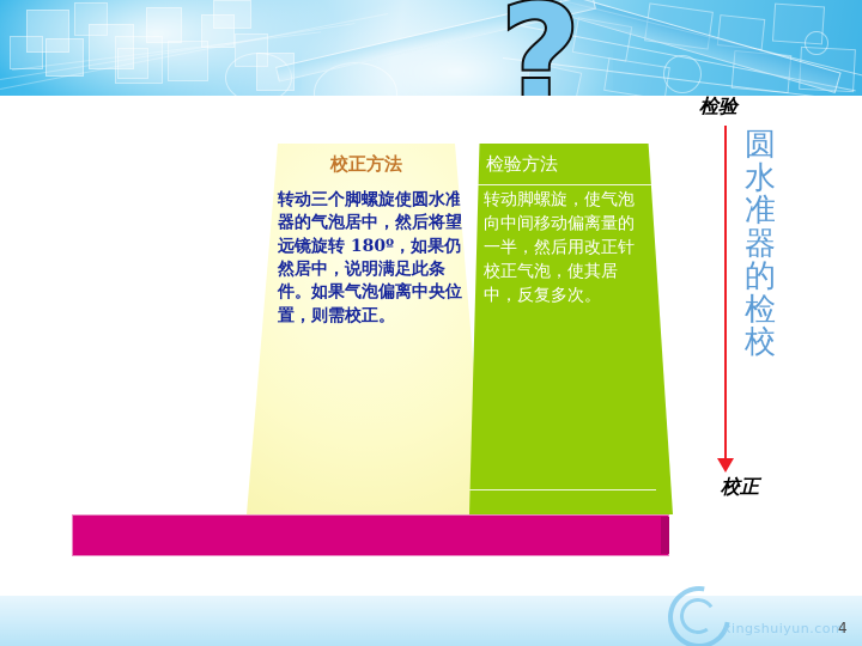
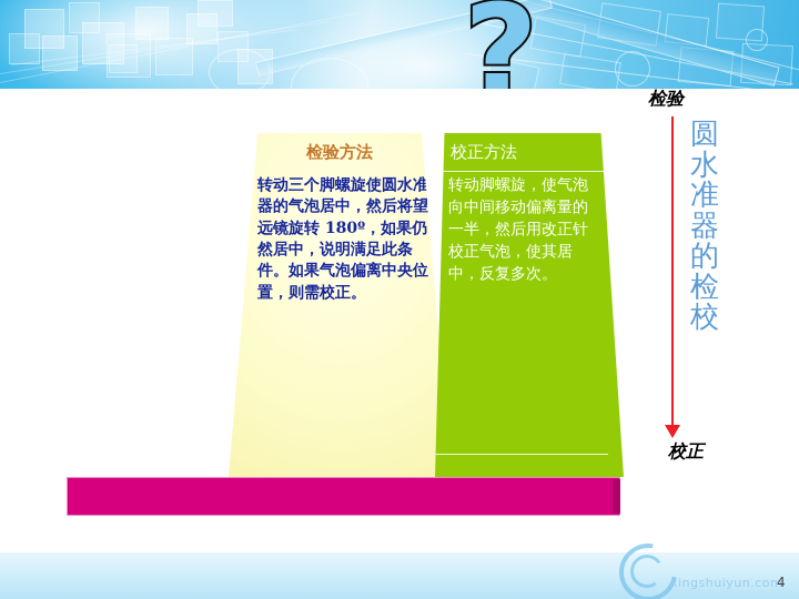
  ?
- 校正方法
+ 检验方法
  转动三个脚螺旋使圆水准器的气泡居中，然后将望远镜旋转 180º，如果仍然居中，说明满足此条件。如果气泡偏离中央位置，则需校正。
- 检验方法
+ 校正方法
  转动脚螺旋，使气泡向中间移动偏离量的一半，然后用改正针校正气泡，使其居中，反复多次。
  检验
  校正
  圆水准器的检校
  xingshuiyun.com
  4
